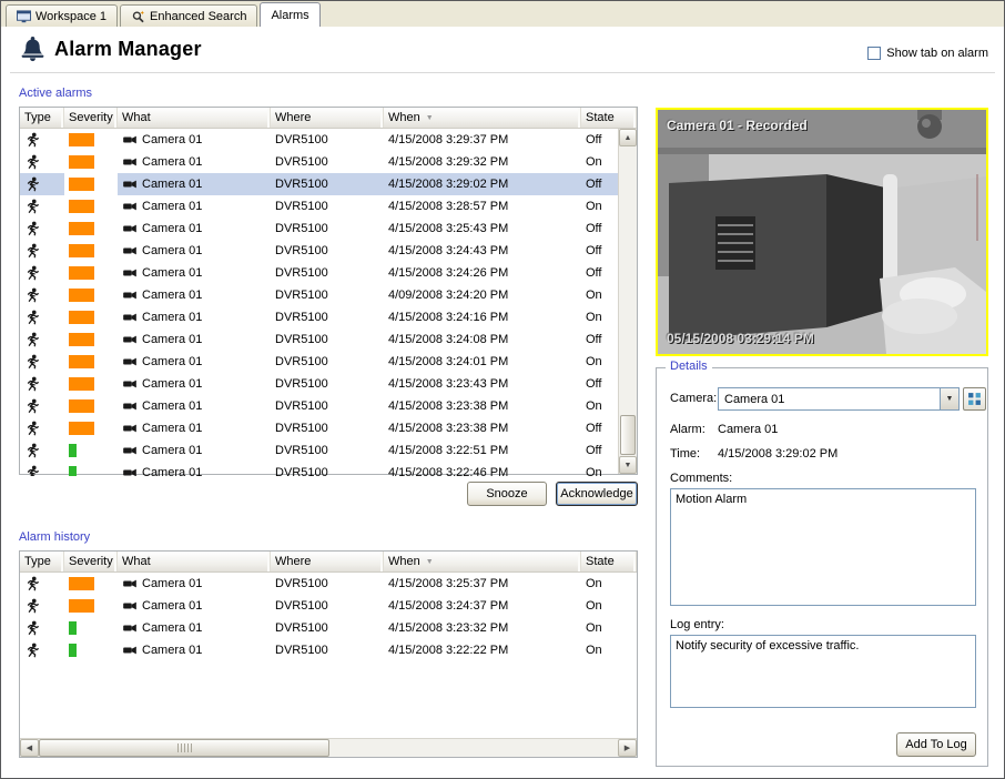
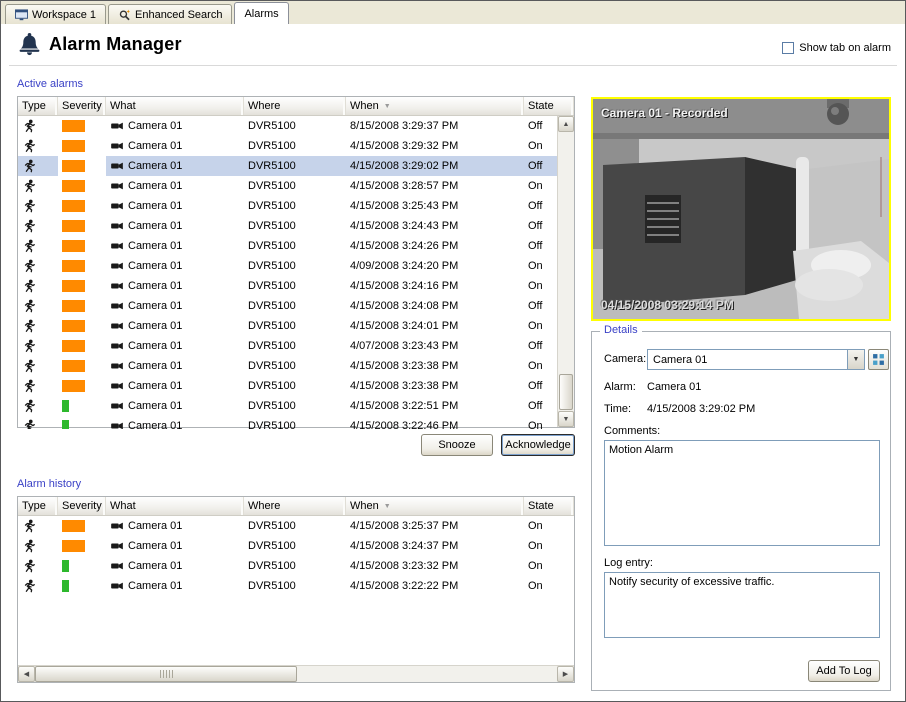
  Workspace 1
  Enhanced Search
  Alarms
  Alarm Manager
  Show tab on alarm
  Active alarms
  Type
  Severity
  What
  Where
  When
  State
  Camera 01
  DVR5100
- 4/15/2008 3:29:37 PM
+ 8/15/2008 3:29:37 PM
  Off
  Camera 01
  DVR5100
  4/15/2008 3:29:32 PM
  On
  Camera 01
  DVR5100
  4/15/2008 3:29:02 PM
  Off
  Camera 01
  DVR5100
  4/15/2008 3:28:57 PM
  On
  Camera 01
  DVR5100
  4/15/2008 3:25:43 PM
  Off
  Camera 01
  DVR5100
  4/15/2008 3:24:43 PM
  Off
  Camera 01
  DVR5100
  4/15/2008 3:24:26 PM
  Off
  Camera 01
  DVR5100
  4/09/2008 3:24:20 PM
  On
  Camera 01
  DVR5100
  4/15/2008 3:24:16 PM
  On
  Camera 01
  DVR5100
  4/15/2008 3:24:08 PM
  Off
  Camera 01
  DVR5100
  4/15/2008 3:24:01 PM
  On
  Camera 01
  DVR5100
- 4/15/2008 3:23:43 PM
+ 4/07/2008 3:23:43 PM
  Off
  Camera 01
  DVR5100
  4/15/2008 3:23:38 PM
  On
  Camera 01
  DVR5100
  4/15/2008 3:23:38 PM
  Off
  Camera 01
  DVR5100
  4/15/2008 3:22:51 PM
  Off
  Camera 01
  DVR5100
  4/15/2008 3:22:46 PM
  On
  Snooze
  Acknowledge
  Alarm history
  Type
  Severity
  What
  Where
  When
  State
  Camera 01
  DVR5100
  4/15/2008 3:25:37 PM
  On
  Camera 01
  DVR5100
  4/15/2008 3:24:37 PM
  On
  Camera 01
  DVR5100
  4/15/2008 3:23:32 PM
  On
  Camera 01
  DVR5100
  4/15/2008 3:22:22 PM
  On
  Camera 01 - Recorded
- 05/15/2008 03:29:14 PM
+ 04/15/2008 03:29:14 PM
  Details
  Camera:
  Camera 01
  Alarm:
  Camera 01
  Time:
  4/15/2008 3:29:02 PM
  Comments:
  Motion Alarm
  Log entry:
  Notify security of excessive traffic.
  Add To Log
